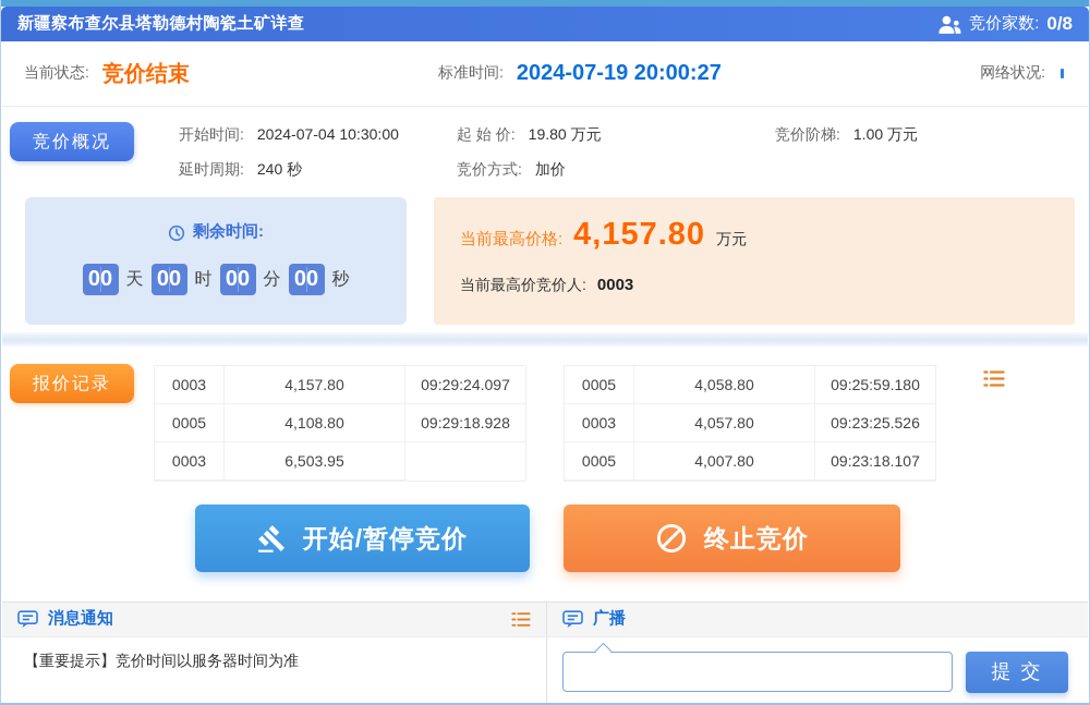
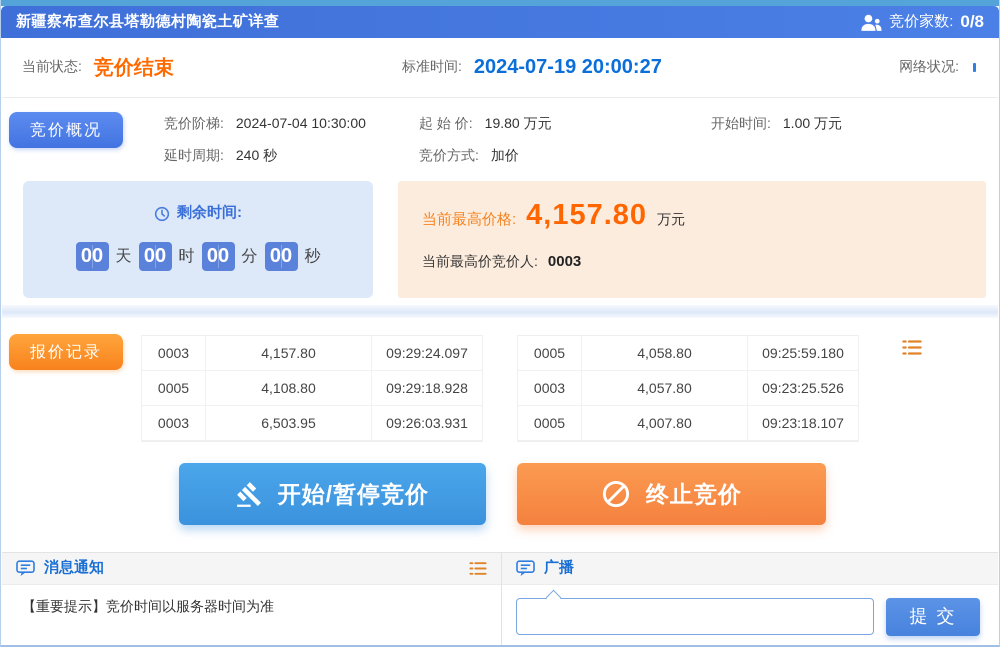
  新疆察布查尔县塔勒德村陶瓷土矿详查
  竞价家数:
  0/8
  当前状态:
  竞价结束
  标准时间:
  2024-07-19 20:00:27
  网络状况:
  竞价概况
- 开始时间: 2024-07-04 10:30:00
+ 竞价阶梯: 2024-07-04 10:30:00
  起 始 价: 19.80 万元
- 竞价阶梯: 1.00 万元
+ 开始时间: 1.00 万元
  延时周期: 240 秒
  竞价方式: 加价
  剩余时间:
  00
  天
  00
  时
  00
  分
  00
  秒
  当前最高价格:
  4,157.80
  万元
  当前最高价竞价人:
  0003
  报价记录
  0003
  4,157.80
  09:29:24.097
  0005
  4,108.80
  09:29:18.928
  0003
  6,503.95
+ 09:26:03.931
  0005
  4,058.80
  09:25:59.180
  0003
  4,057.80
  09:23:25.526
  0005
  4,007.80
  09:23:18.107
  开始/暂停竞价
  终止竞价
  消息通知
  【重要提示】竞价时间以服务器时间为准
  广播
  提 交
